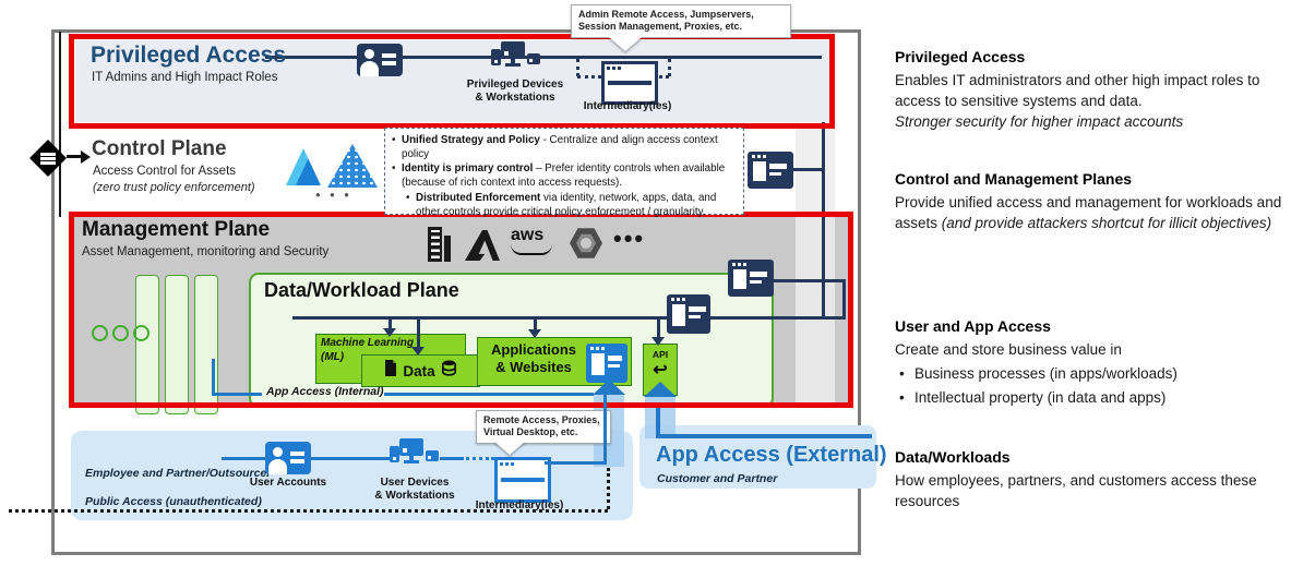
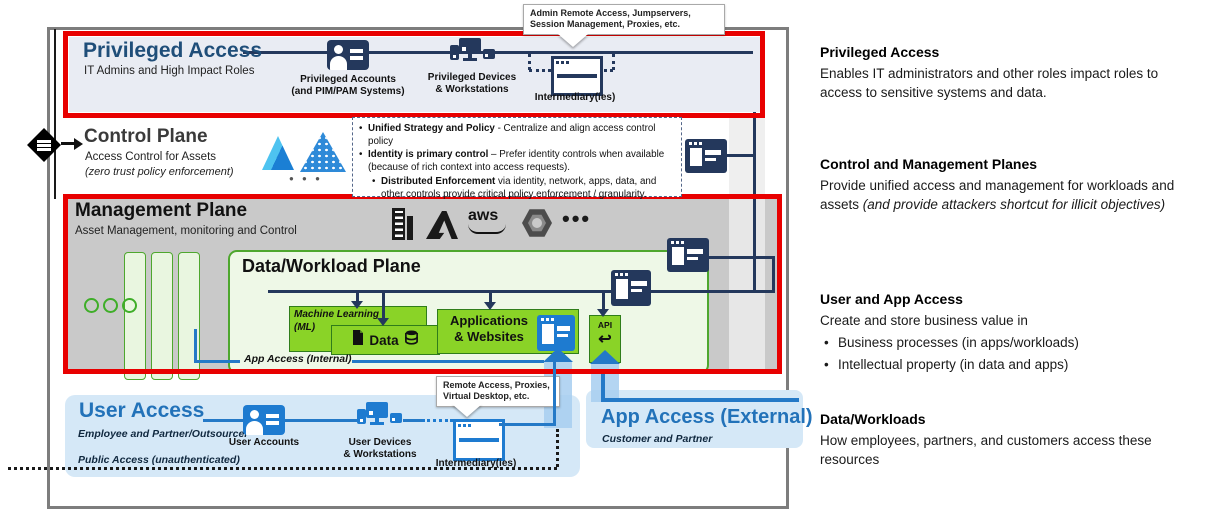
  Data/Workload Plane
  Machine Learning
  (ML)
  Data
  Applications
  & Websites
  API
  ↩
  App Access (Internal)
  Privileged Access
  IT Admins and High Impact Roles
+ Privileged Accounts
+ (and PIM/PAM Systems)
  Privileged Devices
  & Workstations
  Intermediary(ies)
  Admin Remote Access, Jumpservers,
  Session Management, Proxies, etc.
  Control Plane
  Access Control for Assets
  (zero trust policy enforcement)
  ● ● ●
- Unified Strategy and Policy - Centralize and align access context policy
+ Unified Strategy and Policy - Centralize and align access control policy
  Identity is primary control – Prefer identity controls when available (because of rich context into access requests).
  Distributed Enforcement via identity, network, apps, data, and other controls provide critical policy enforcement / granularity.
  Management Plane
- Asset Management, monitoring and Security
+ Asset Management, monitoring and Control
  aws
  •••
+ User Access
  Employee and Partner/Outsource
  Public Access (unauthenticated)
  User Accounts
  User Devices
  & Workstations
  Intermediary(ies)
  Remote Access, Proxies,
  Virtual Desktop, etc.
  App Access (External)
  Customer and Partner
  Privileged Access
- Enables IT administrators and other high impact roles to access to sensitive systems and data.
+ Enables IT administrators and other roles impact roles to access to sensitive systems and data.
- Stronger security for higher impact accounts
  Control and Management Planes
  Provide unified access and management for workloads and assets (and provide attackers shortcut for illicit objectives)
  User and App Access
  Create and store business value in
  Business processes (in apps/workloads)
  Intellectual property (in data and apps)
  Data/Workloads
  How employees, partners, and customers access these resources
